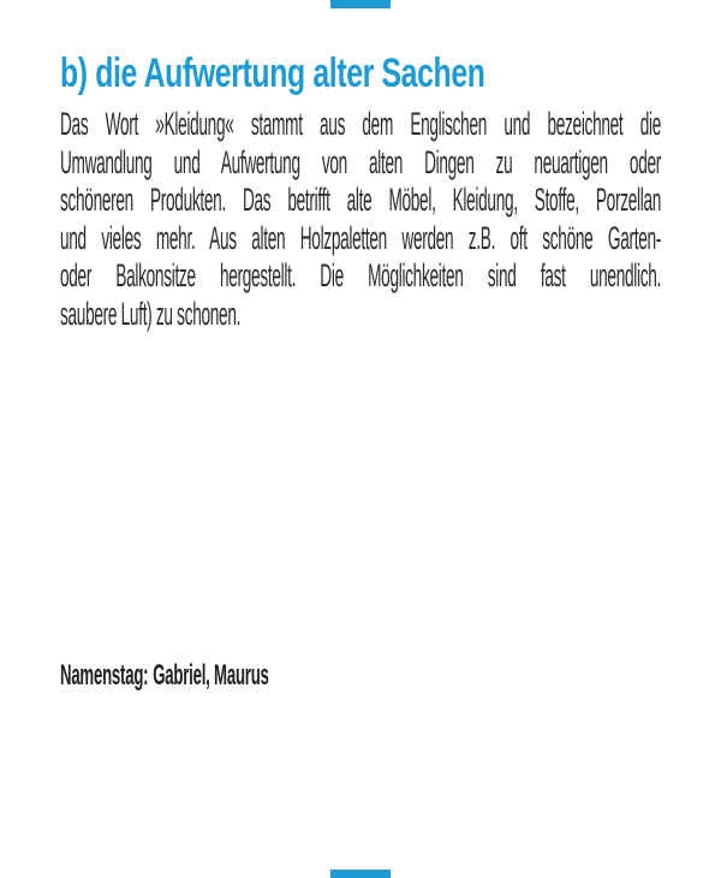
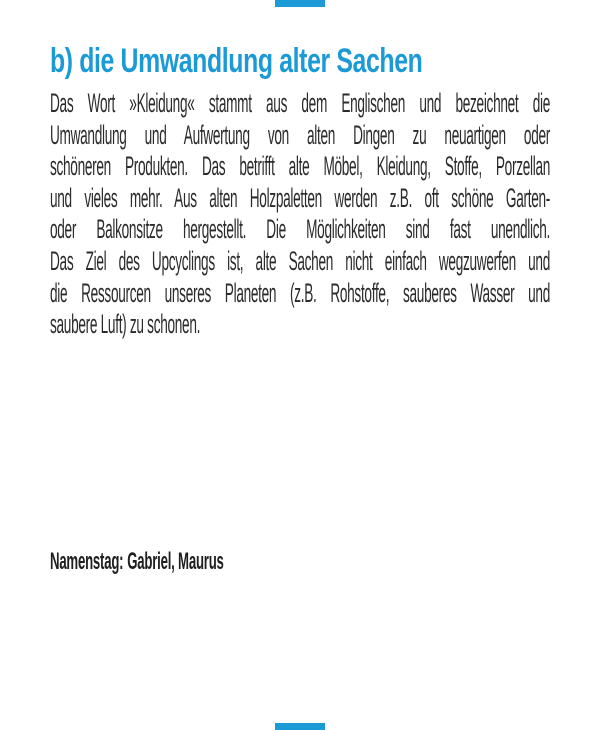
- b) die Aufwertung alter Sachen
+ b) die Umwandlung alter Sachen
  Das Wort »Kleidung« stammt aus dem Englischen und bezeichnet die
  Umwandlung und Aufwertung von alten Dingen zu neuartigen oder
  schöneren Produkten. Das betrifft alte Möbel, Kleidung, Stoffe, Porzellan
  und vieles mehr. Aus alten Holzpaletten werden z.B. oft schöne Garten-
  oder Balkonsitze hergestellt. Die Möglichkeiten sind fast unendlich.
+ Das Ziel des Upcyclings ist, alte Sachen nicht einfach wegzuwerfen und
+ die Ressourcen unseres Planeten (z.B. Rohstoffe, sauberes Wasser und
  saubere Luft) zu schonen.
  Namenstag: Gabriel, Maurus
